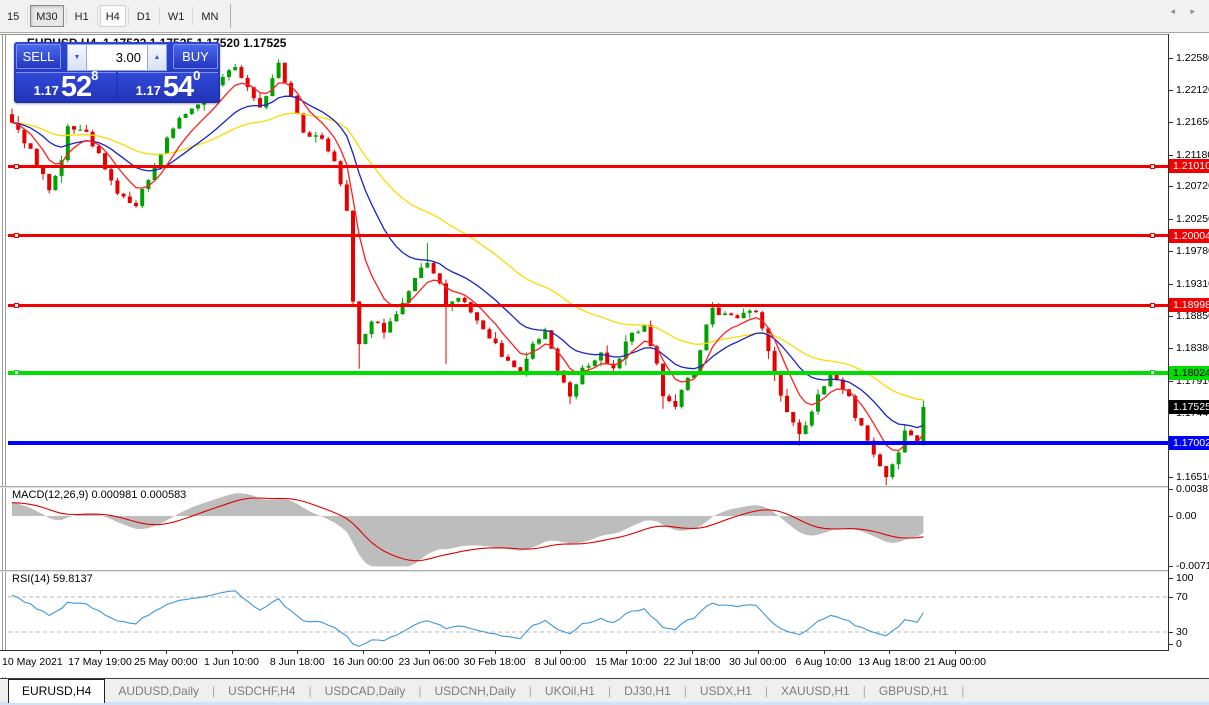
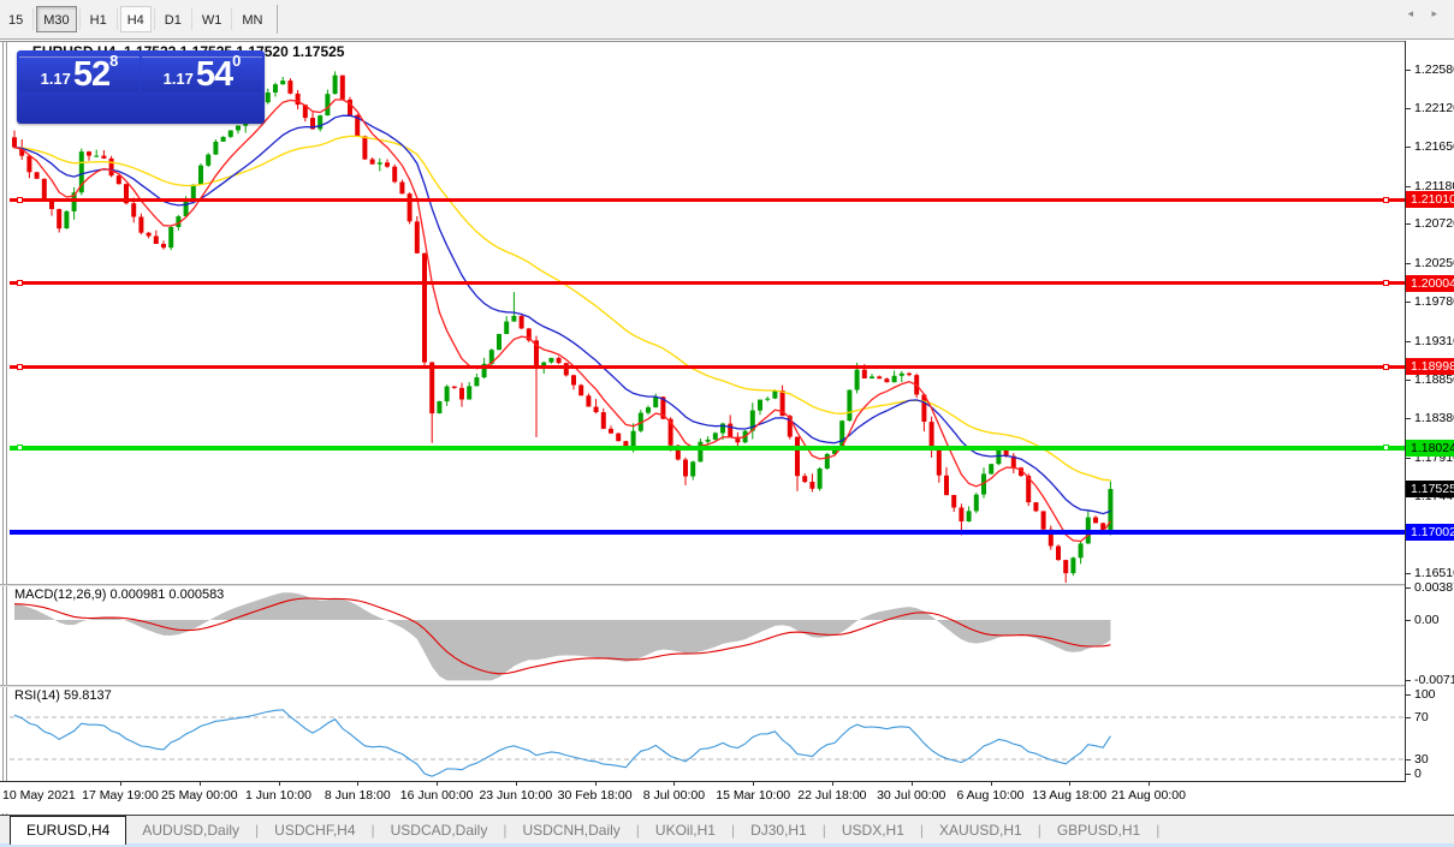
  15
  M30
  H1
  H4
  D1
  W1
  MN
- SELL
- 3.00
- BUY
  1.17
  52
  8
  1.17
  54
  0
  MACD(12,26,9) 0.000981 0.000583
  RSI(14) 59.8137
  1.21010
  1.20004
  1.18998
  1.18024
  1.17002
  1.2258
  1.2212
  1.2165
  1.2118
  1.2072
  1.2025
  1.1978
  1.1931
  1.1885
  1.1838
  1.1791
  1.1651
  1.17525
  0.0038
  0.00
  -0.007
  100
  70
  30
  0
  10 May 2021
  17 May 19:00
  25 May 00:00
  1 Jun 10:00
  8 Jun 18:00
  16 Jun 00:00
- 23 Jun 06:00
+ 23 Jun 10:00
  30 Feb 18:00
  8 Jul 00:00
  15 Mar 10:00
  22 Jul 18:00
  30 Jul 00:00
  6 Aug 10:00
  13 Aug 18:00
  21 Aug 00:00
  EURUSD,H4
  AUDUSD,Daily
  |
  USDCHF,H4
  |
  USDCAD,Daily
  |
  USDCNH,Daily
  |
  UKOil,H1
  |
  DJ30,H1
  |
  USDX,H1
  |
  XAUUSD,H1
  |
  GBPUSD,H1
  |
  ◂
  ▸
